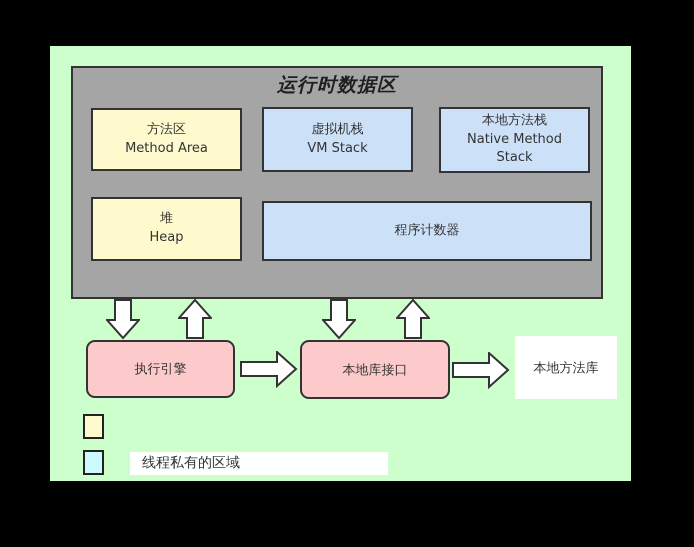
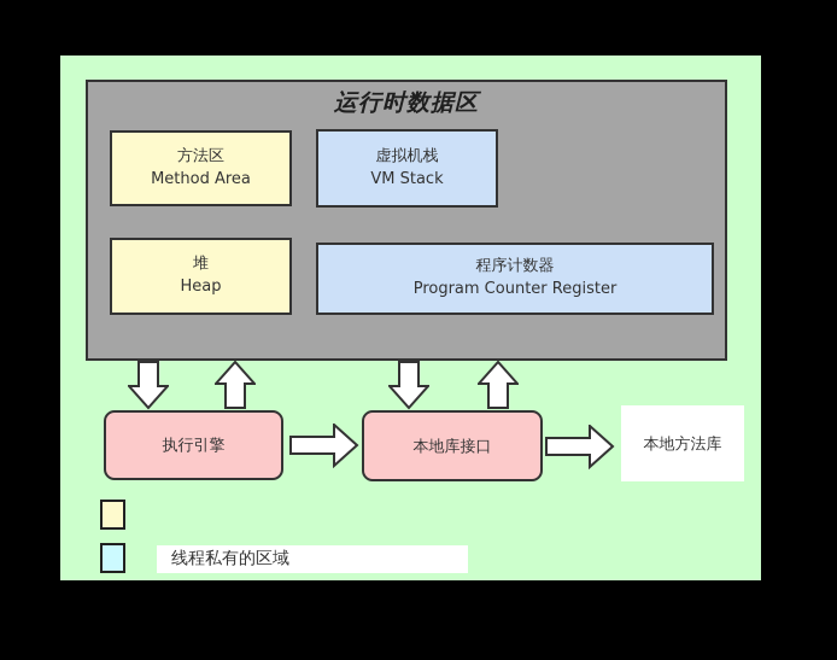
  运行时数据区
  方法区
  Method Area
  虚拟机栈
  VM Stack
- 本地方法栈
- Native Method Stack
  堆
  Heap
  程序计数器
+ Program Counter Register
  执行引擎
  本地库接口
  本地方法库
  线程私有的区域
